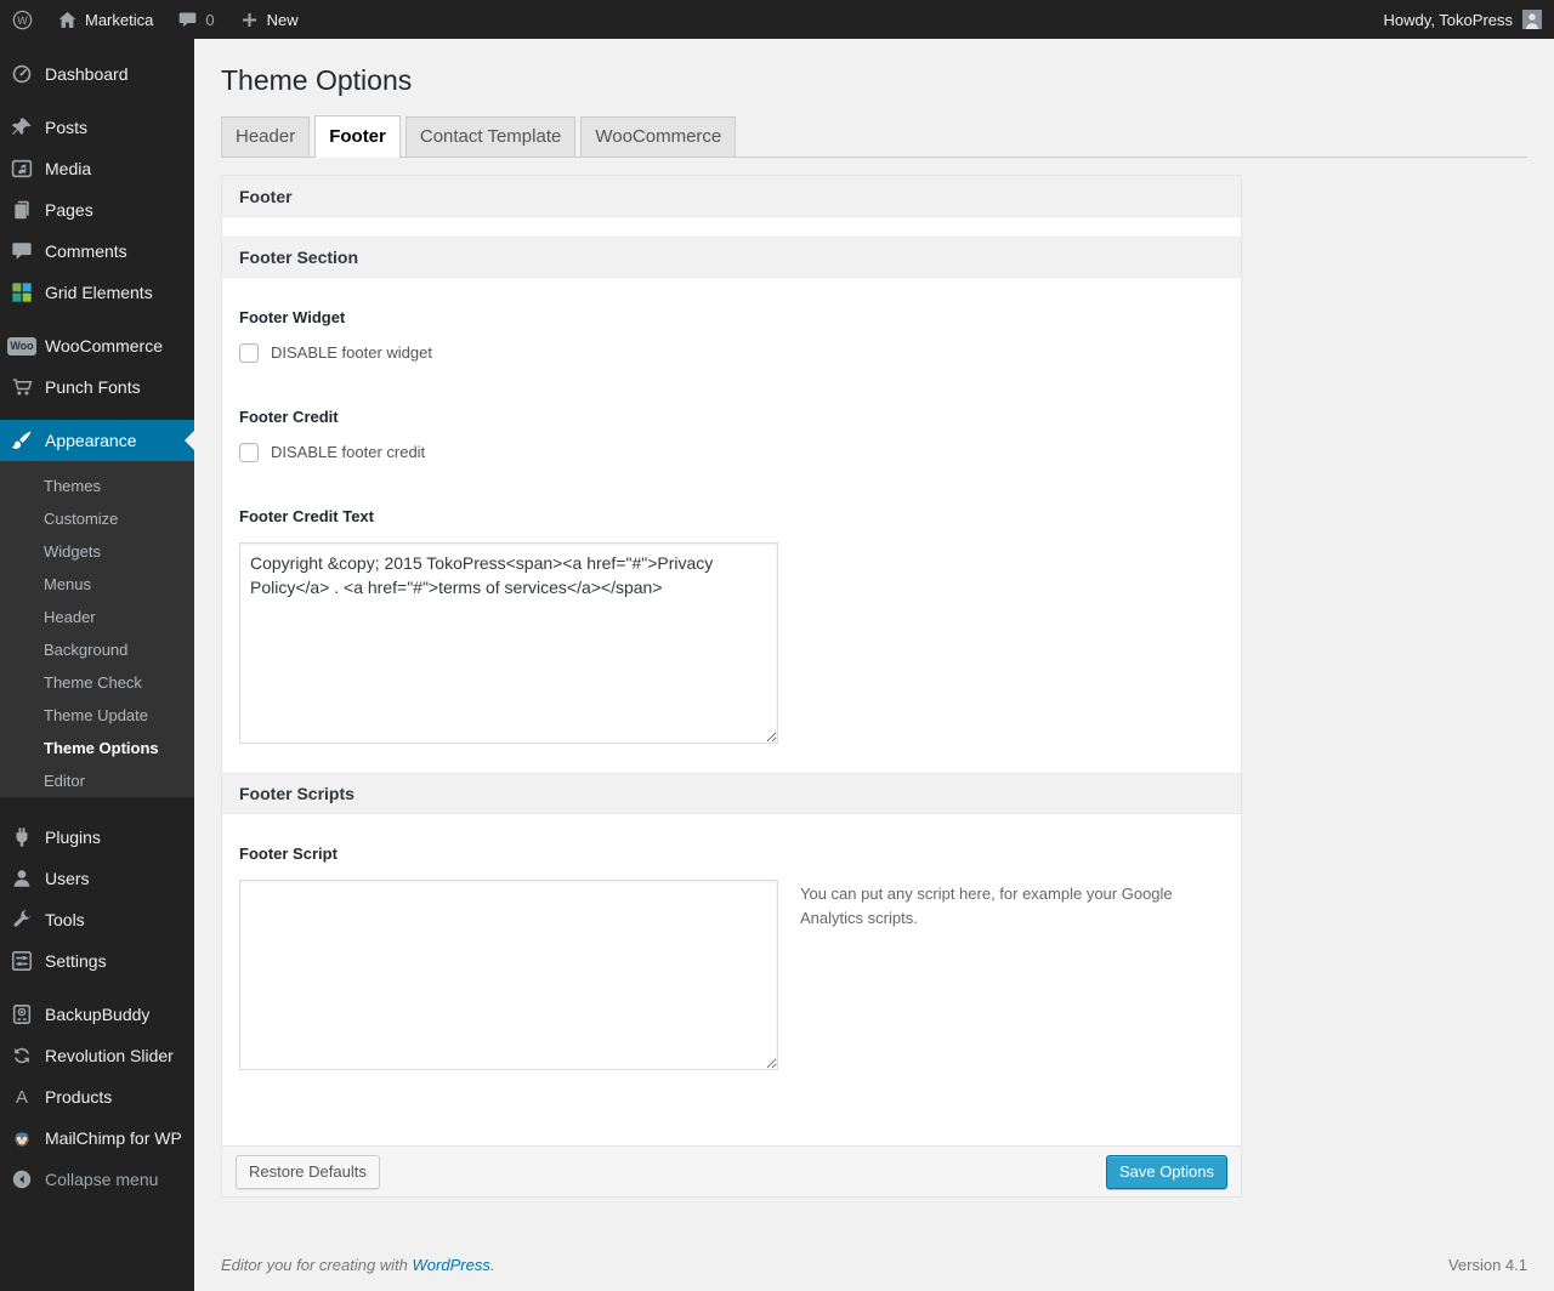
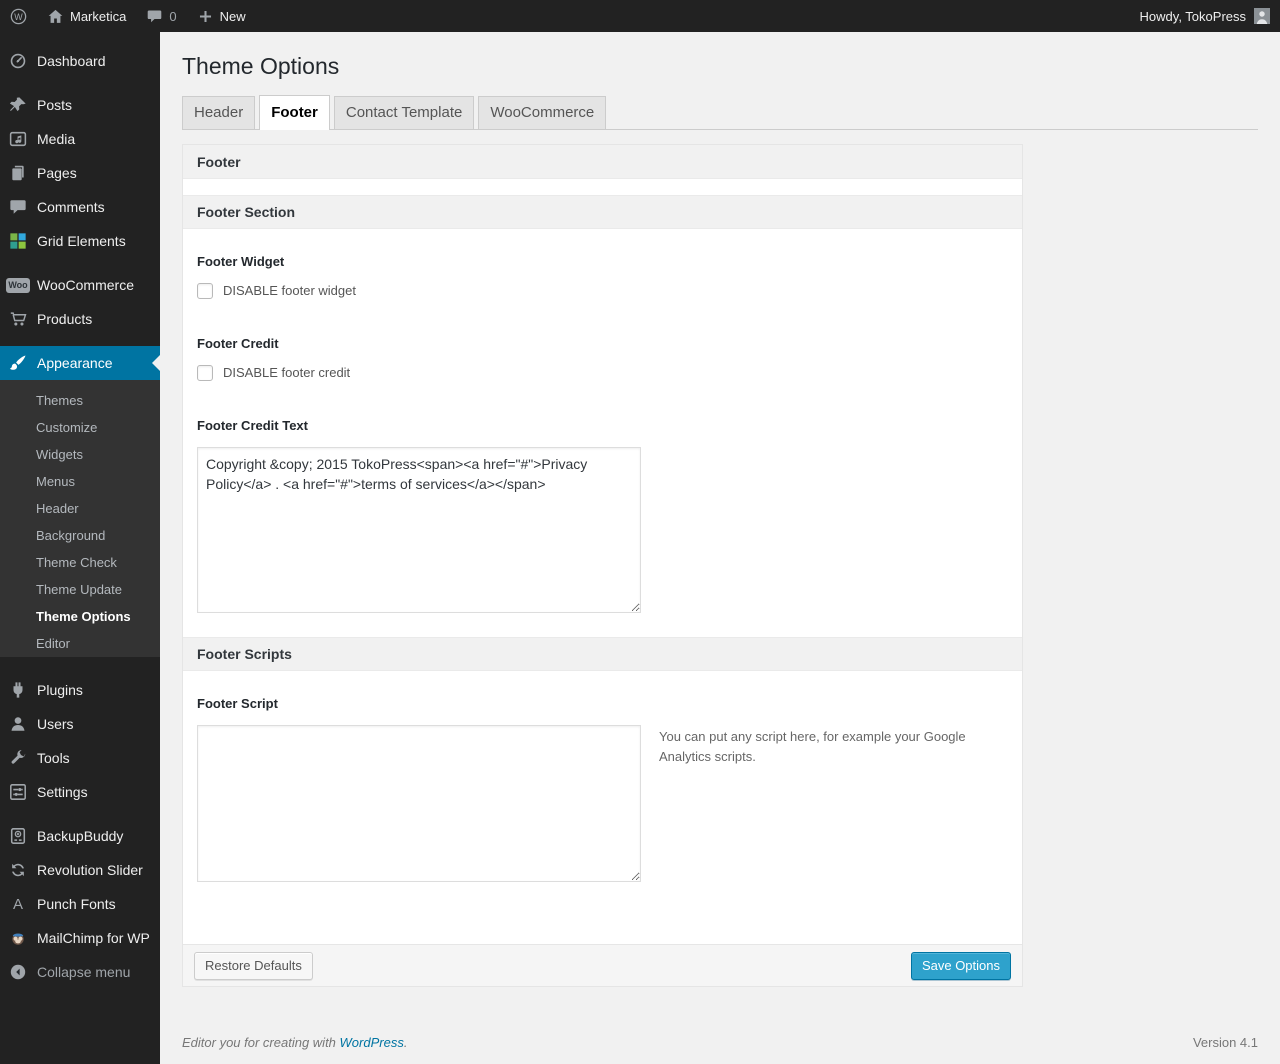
  W
  Marketica
  0
  New
  Howdy, TokoPress
  Dashboard
  Posts
  Media
  Pages
  Comments
  Grid Elements
  Woo
  WooCommerce
- Punch Fonts
+ Products
  Appearance
  Themes
  Customize
  Widgets
  Menus
  Header
  Background
  Theme Check
  Theme Update
  Theme Options
  Editor
  Plugins
  Users
  Tools
  Settings
  BackupBuddy
  Revolution Slider
  A
- Products
+ Punch Fonts
  MailChimp for WP
  Collapse menu
  Theme Options
  Header
  Footer
  Contact Template
  WooCommerce
  Footer
  Footer Section
  Footer Widget
  DISABLE footer widget
  Footer Credit
  DISABLE footer credit
  Footer Credit Text
  Footer Scripts
  Footer Script
  You can put any script here, for example your Google Analytics scripts.
  Restore Defaults
  Save Options
  Editor you for creating with WordPress.
  Version 4.1
